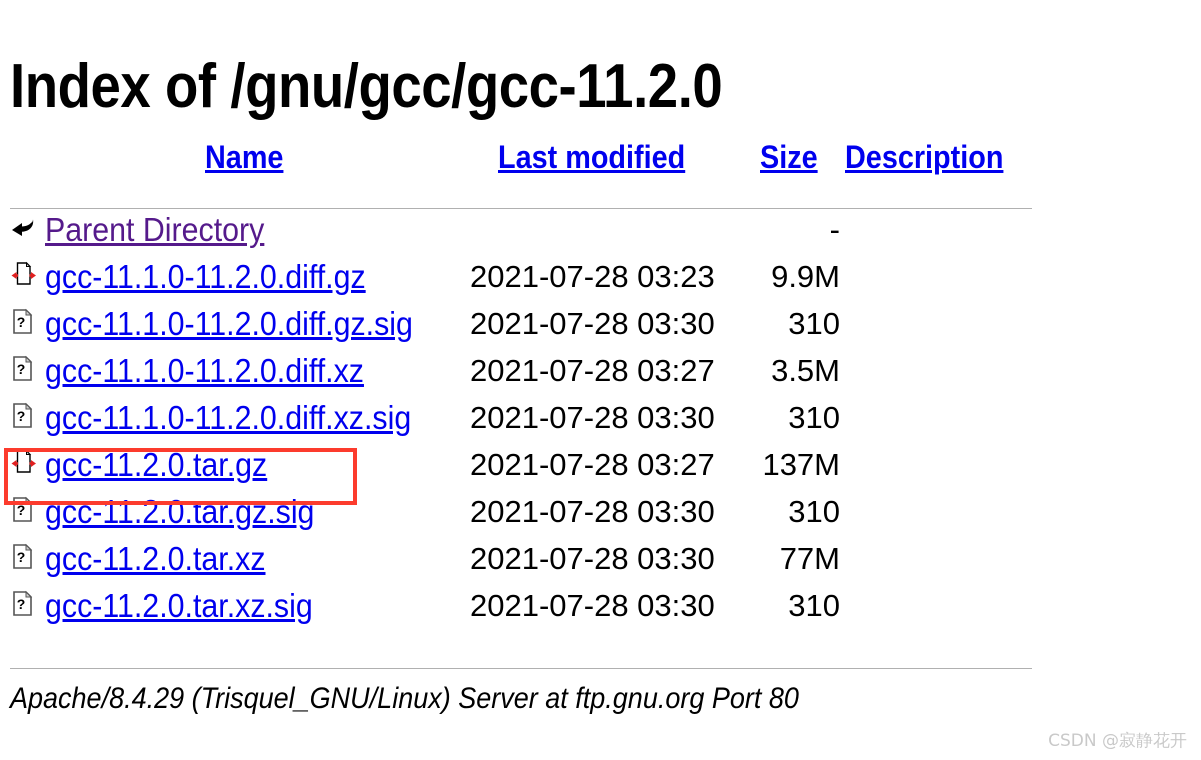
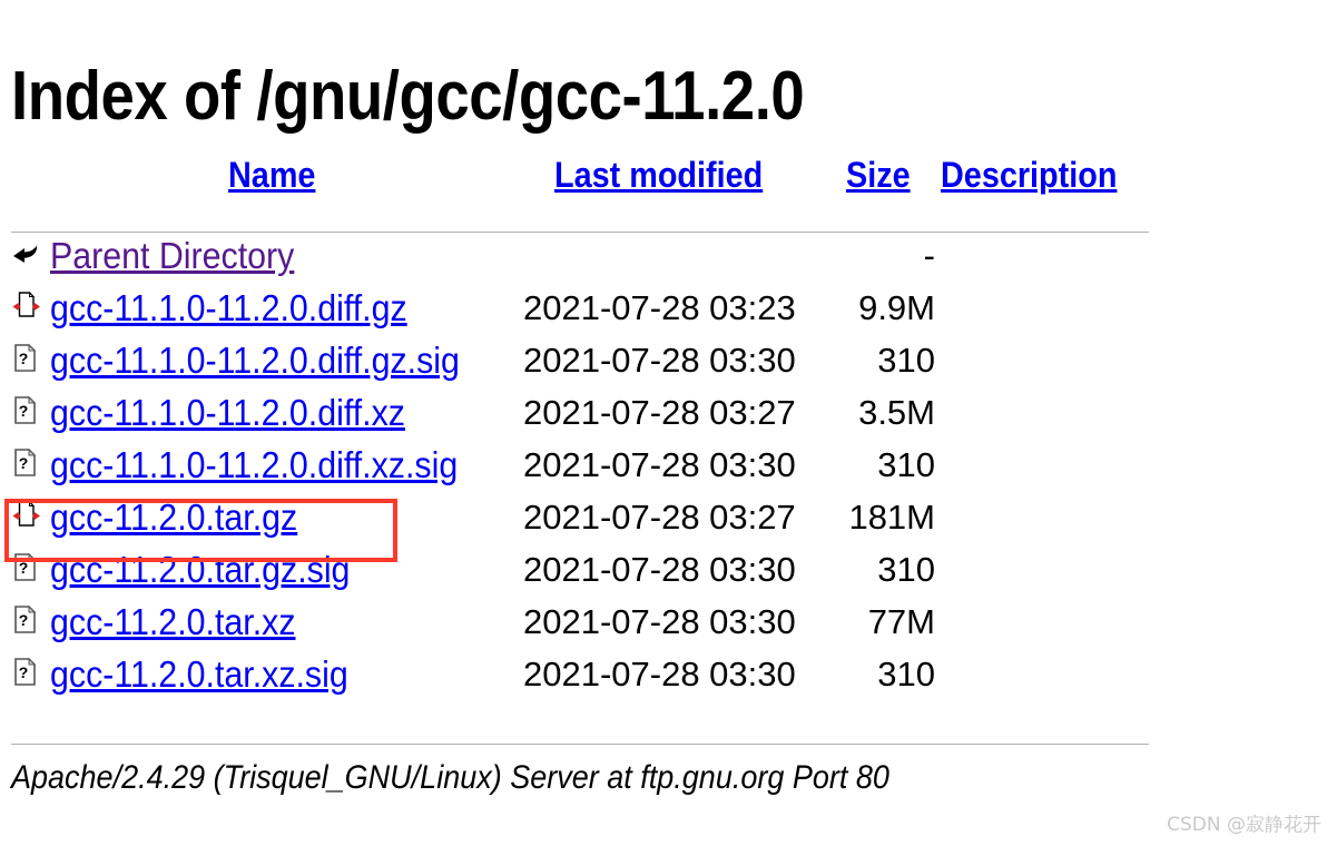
  Index of /gnu/gcc/gcc-11.2.0
  Name
  Last modified
  Size
  Description
  Parent Directory
  -
  gcc-11.1.0-11.2.0.diff.gz
  2021-07-28 03:23
  9.9M
  ?
  gcc-11.1.0-11.2.0.diff.gz.sig
  2021-07-28 03:30
  310
  ?
  gcc-11.1.0-11.2.0.diff.xz
  2021-07-28 03:27
  3.5M
  ?
  gcc-11.1.0-11.2.0.diff.xz.sig
  2021-07-28 03:30
  310
  gcc-11.2.0.tar.gz
  2021-07-28 03:27
- 137M
+ 181M
  ?
  gcc-11.2.0.tar.gz.sig
  2021-07-28 03:30
  310
  ?
  gcc-11.2.0.tar.xz
  2021-07-28 03:30
  77M
  ?
  gcc-11.2.0.tar.xz.sig
  2021-07-28 03:30
  310
- Apache/8.4.29 (Trisquel_GNU/Linux) Server at ftp.gnu.org Port 80
+ Apache/2.4.29 (Trisquel_GNU/Linux) Server at ftp.gnu.org Port 80
  CSDN @寂静花开
